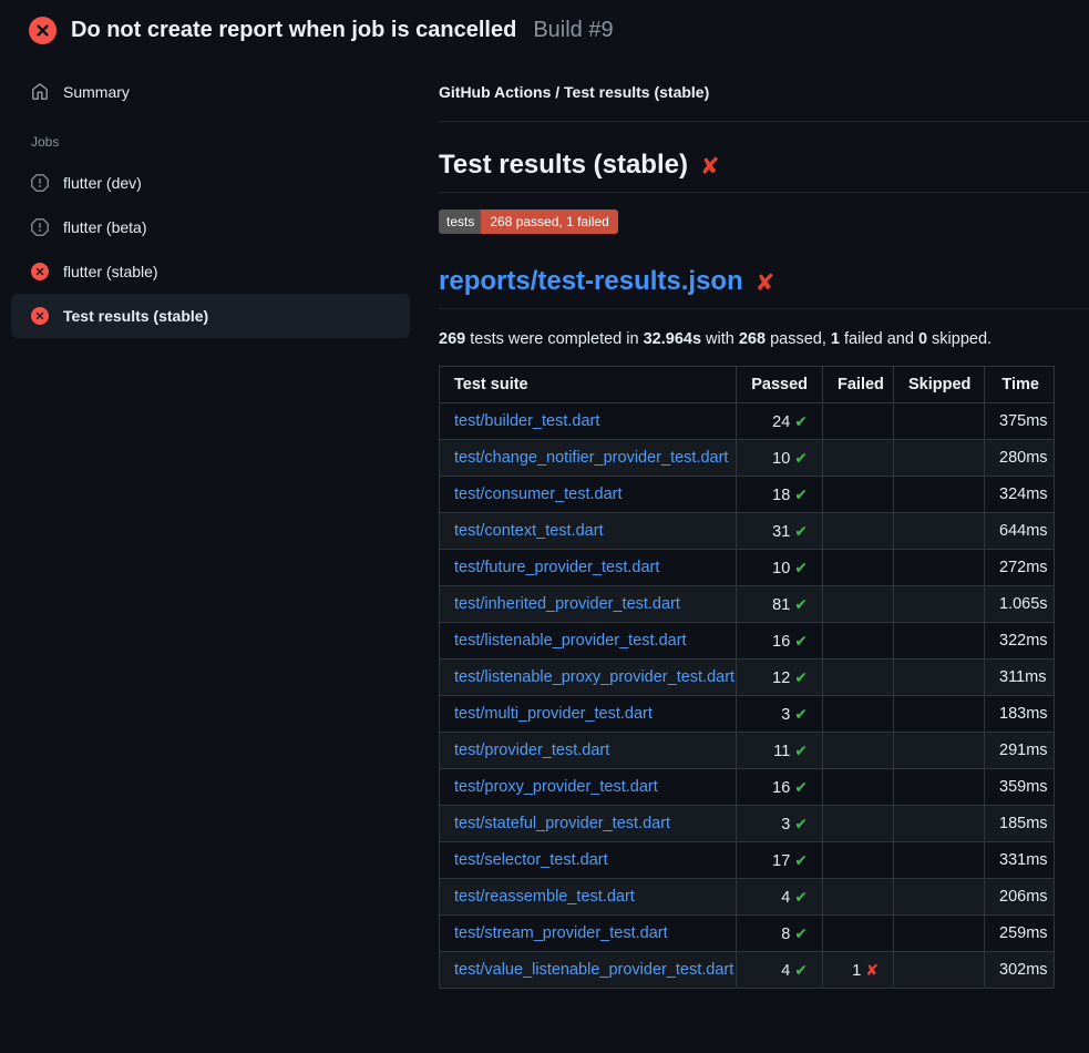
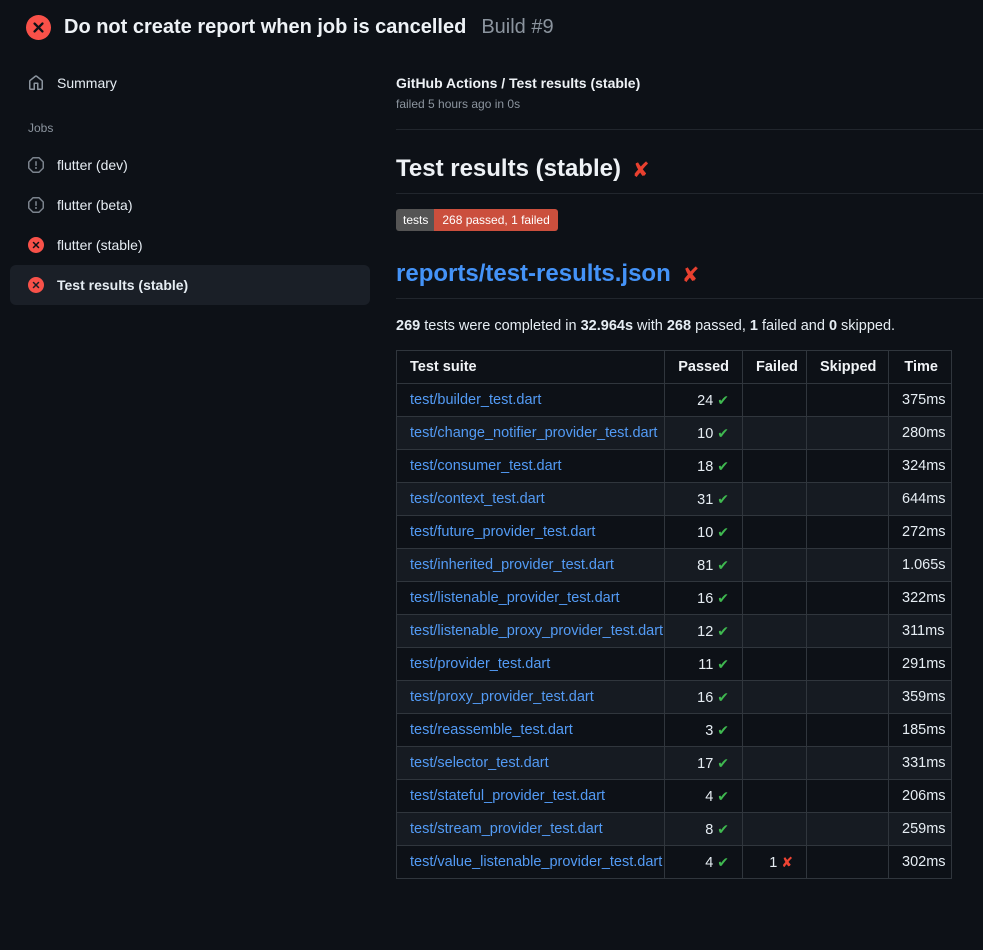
  Do not create report when job is cancelled
  Build #9
  Summary
  Jobs
  flutter (dev)
  flutter (beta)
  flutter (stable)
  Test results (stable)
  GitHub Actions / Test results (stable)
+ failed 5 hours ago in 0s
  Test results (stable)
  ✘
  tests
  268 passed, 1 failed
  reports/test-results.json
  ✘
  269 tests were completed in 32.964s with 268 passed, 1 failed and 0 skipped.
  Test suite	Passed	Failed	Skipped	Time
  test/builder_test.dart	24 ✔			375ms
  test/change_notifier_provider_test.dart	10 ✔			280ms
  test/consumer_test.dart	18 ✔			324ms
  test/context_test.dart	31 ✔			644ms
  test/future_provider_test.dart	10 ✔			272ms
  test/inherited_provider_test.dart	81 ✔			1.065s
  test/listenable_provider_test.dart	16 ✔			322ms
  test/listenable_proxy_provider_test.dart	12 ✔			311ms
- test/multi_provider_test.dart	3 ✔			183ms
  test/provider_test.dart	11 ✔			291ms
  test/proxy_provider_test.dart	16 ✔			359ms
- test/stateful_provider_test.dart	3 ✔			185ms
+ test/reassemble_test.dart	3 ✔			185ms
  test/selector_test.dart	17 ✔			331ms
- test/reassemble_test.dart	4 ✔			206ms
+ test/stateful_provider_test.dart	4 ✔			206ms
  test/stream_provider_test.dart	8 ✔			259ms
  test/value_listenable_provider_test.dart	4 ✔	1 ✘		302ms
